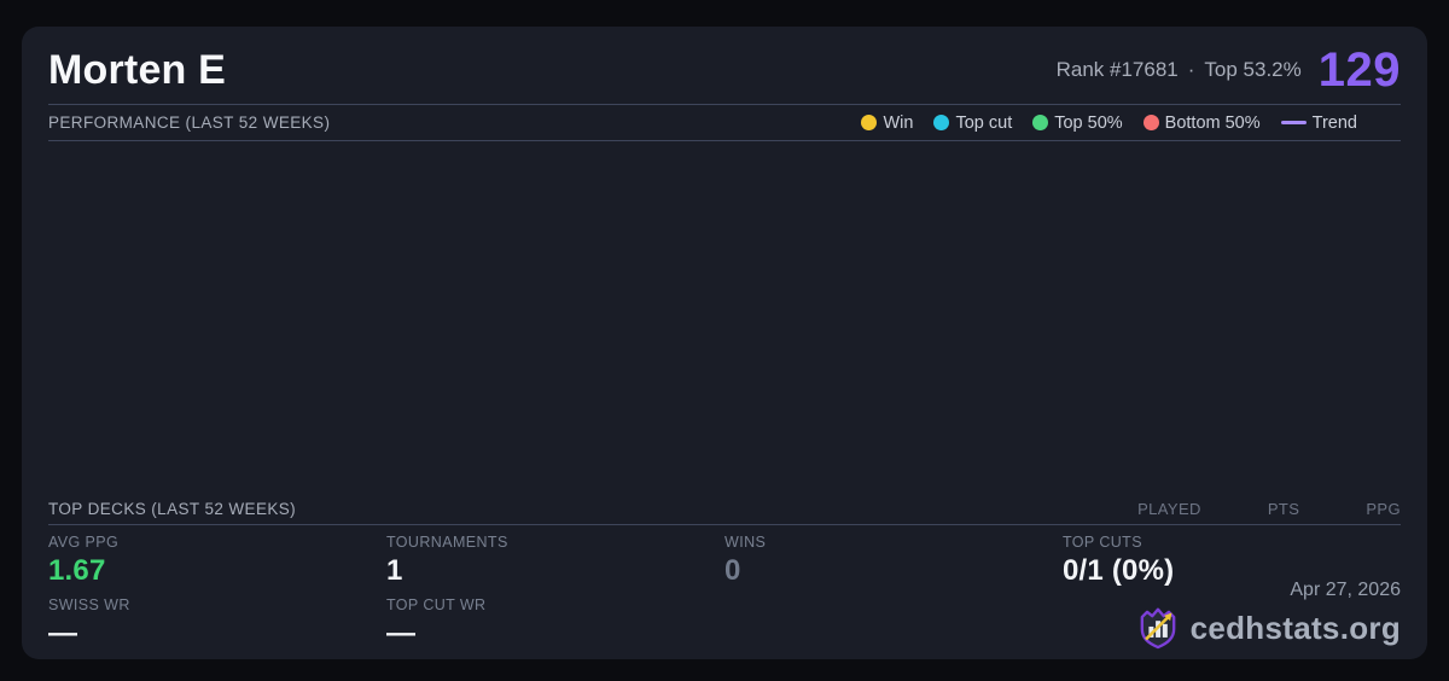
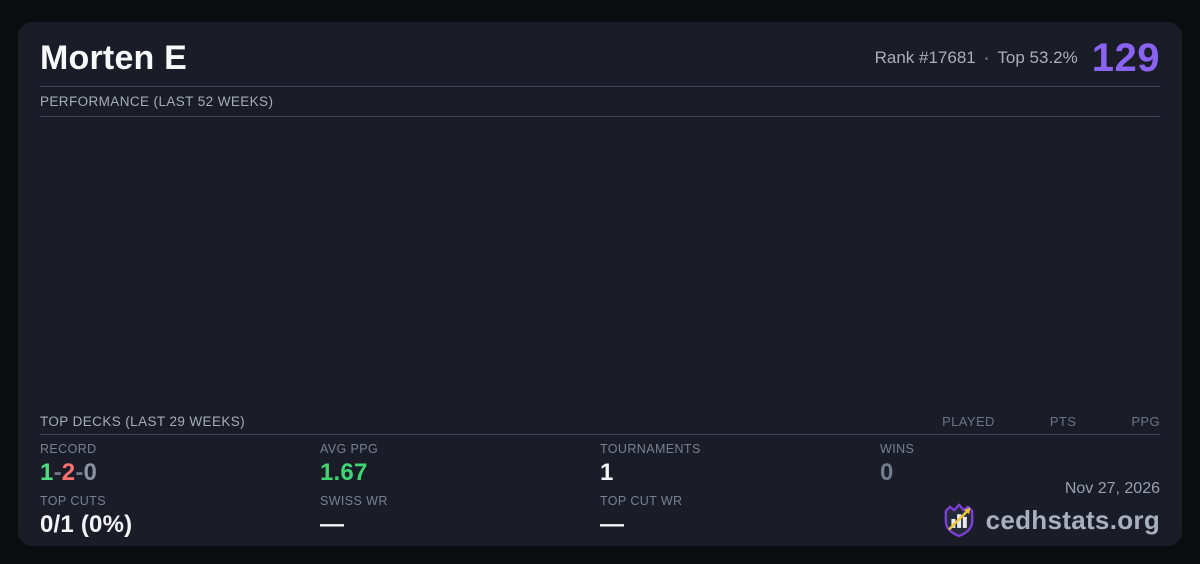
  Morten E
  Rank #17681
  ·
  Top 53.2%
  129
  PERFORMANCE (LAST 52 WEEKS)
- Win
- Top cut
- Top 50%
- Bottom 50%
- Trend
- TOP DECKS (LAST 52 WEEKS)
+ TOP DECKS (LAST 29 WEEKS)
  PLAYED
  PTS
  PPG
+ RECORD
+ 1-2-0
  AVG PPG
  1.67
  TOURNAMENTS
  1
  WINS
  0
  TOP CUTS
  0/1 (0%)
  SWISS WR
  —
  TOP CUT WR
  —
- Apr 27, 2026
+ Nov 27, 2026
  cedhstats.org
